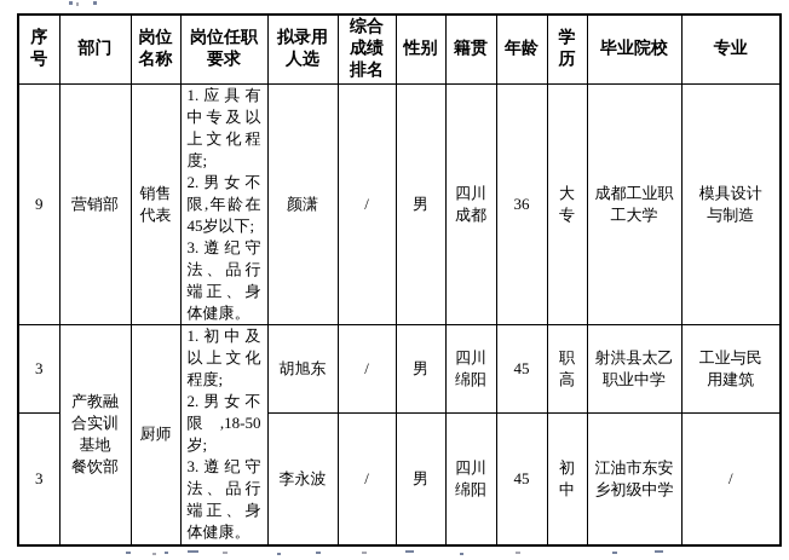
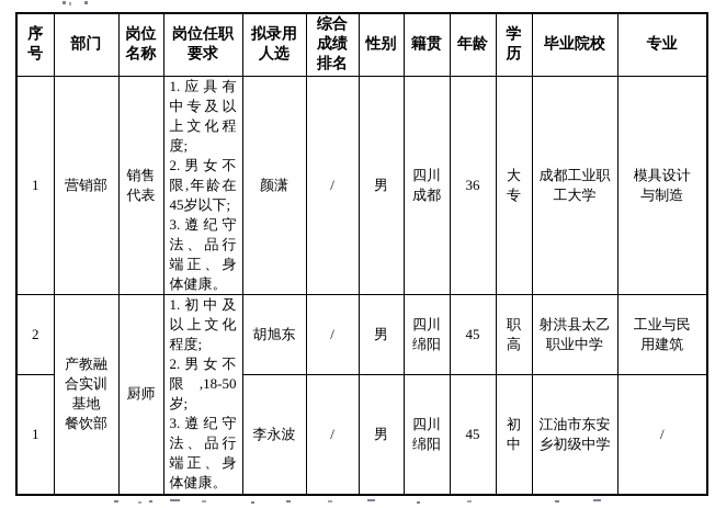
  序号	部门	岗位名称	岗位任职要求	拟录用人选	综合成绩排名	性别	籍贯	年龄	学历	毕业院校	专业
- 9	营销部	销售代表	1.应具有中专及以上文化程度; 2.男女不限,年龄在45岁以下; 3.遵纪守法、品行端正、身体健康。	颜潇	/	男	四川成都	36	大专	成都工业职工大学	模具设计与制造
+ 1	营销部	销售代表	1.应具有中专及以上文化程度; 2.男女不限,年龄在45岁以下; 3.遵纪守法、品行端正、身体健康。	颜潇	/	男	四川成都	36	大专	成都工业职工大学	模具设计与制造
- 3	产教融合实训基地 餐饮部	厨师	1.初中及以上文化程度; 2.男女不限,18-50岁; 3.遵纪守法、品行端正、身体健康。	胡旭东	/	男	四川绵阳	45	职高	射洪县太乙职业中学	工业与民用建筑
+ 2	产教融合实训基地 餐饮部	厨师	1.初中及以上文化程度; 2.男女不限,18-50岁; 3.遵纪守法、品行端正、身体健康。	胡旭东	/	男	四川绵阳	45	职高	射洪县太乙职业中学	工业与民用建筑
- 3	李永波	/	男	四川绵阳	45	初中	江油市东安乡初级中学	/
+ 1	李永波	/	男	四川绵阳	45	初中	江油市东安乡初级中学	/
